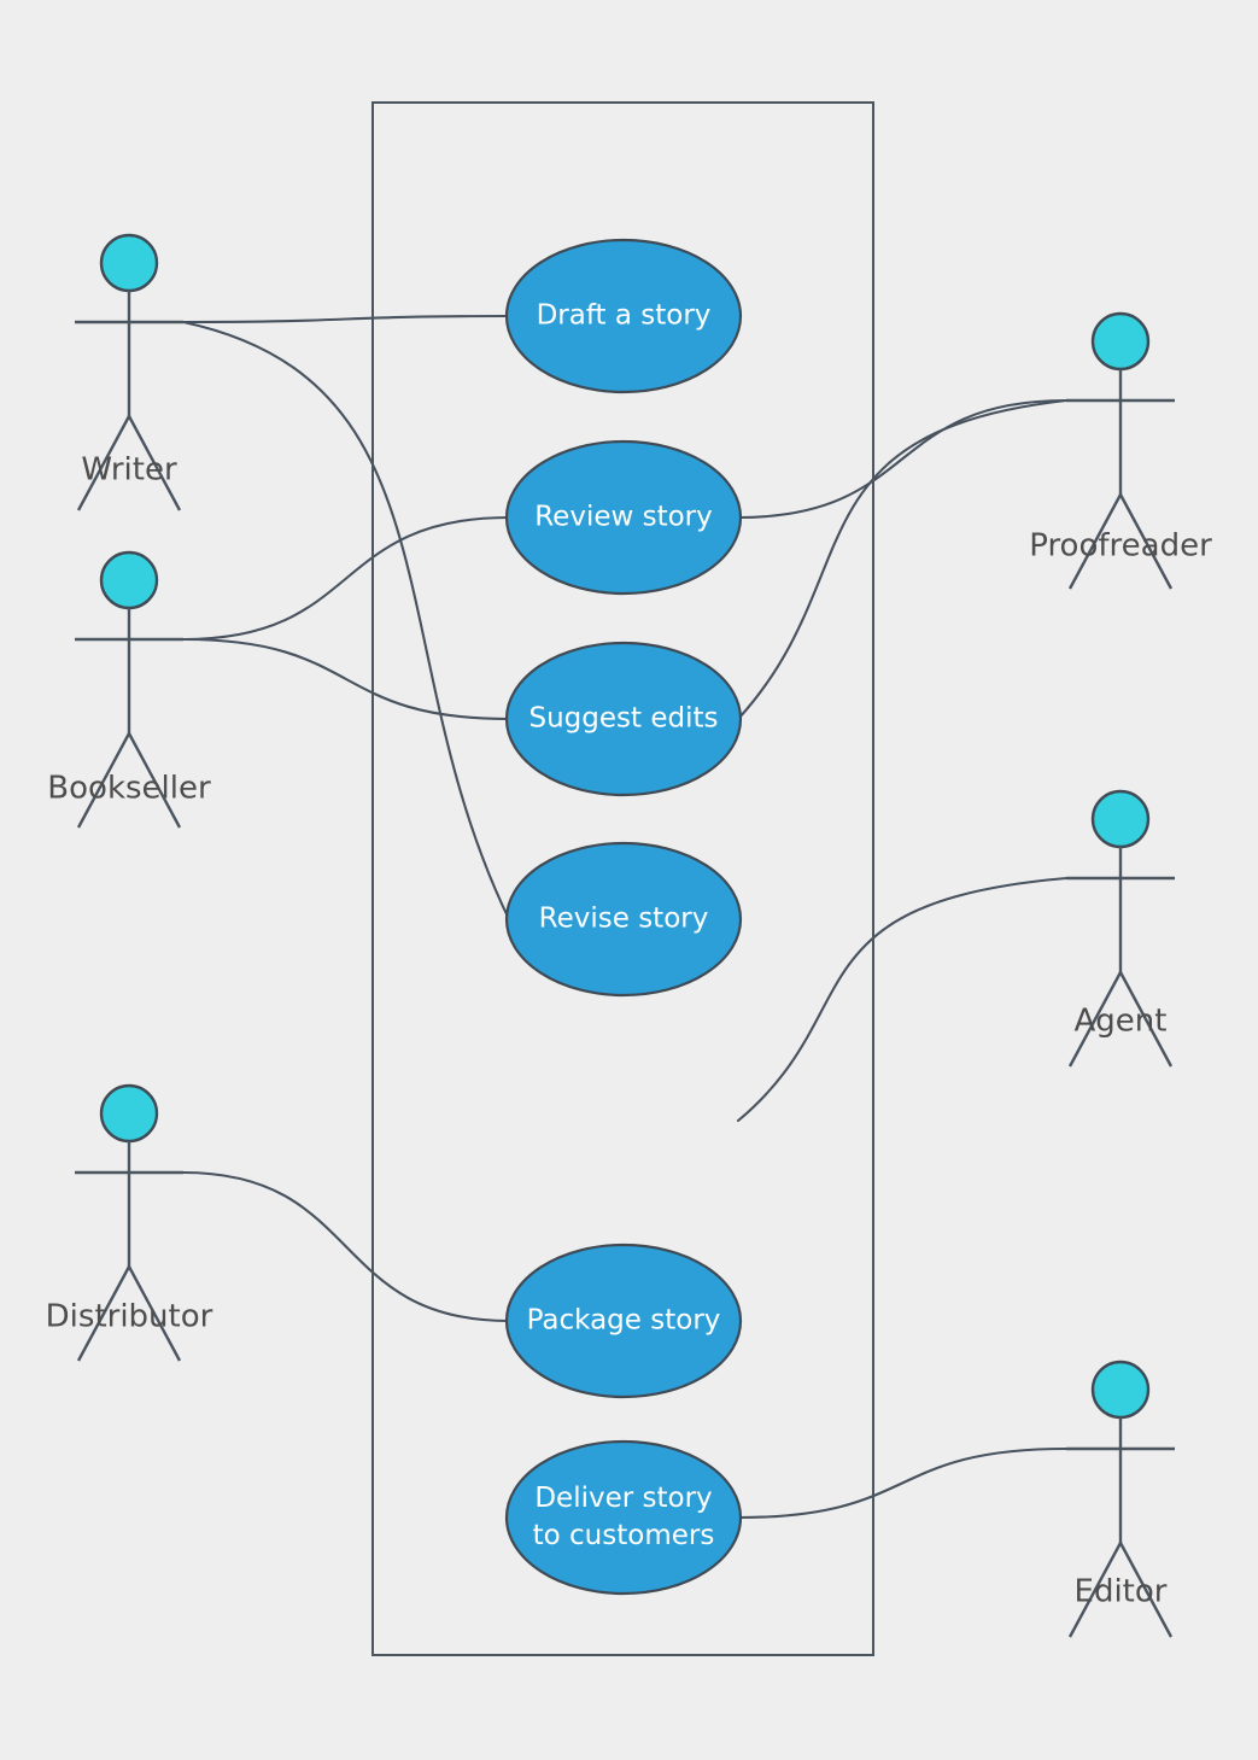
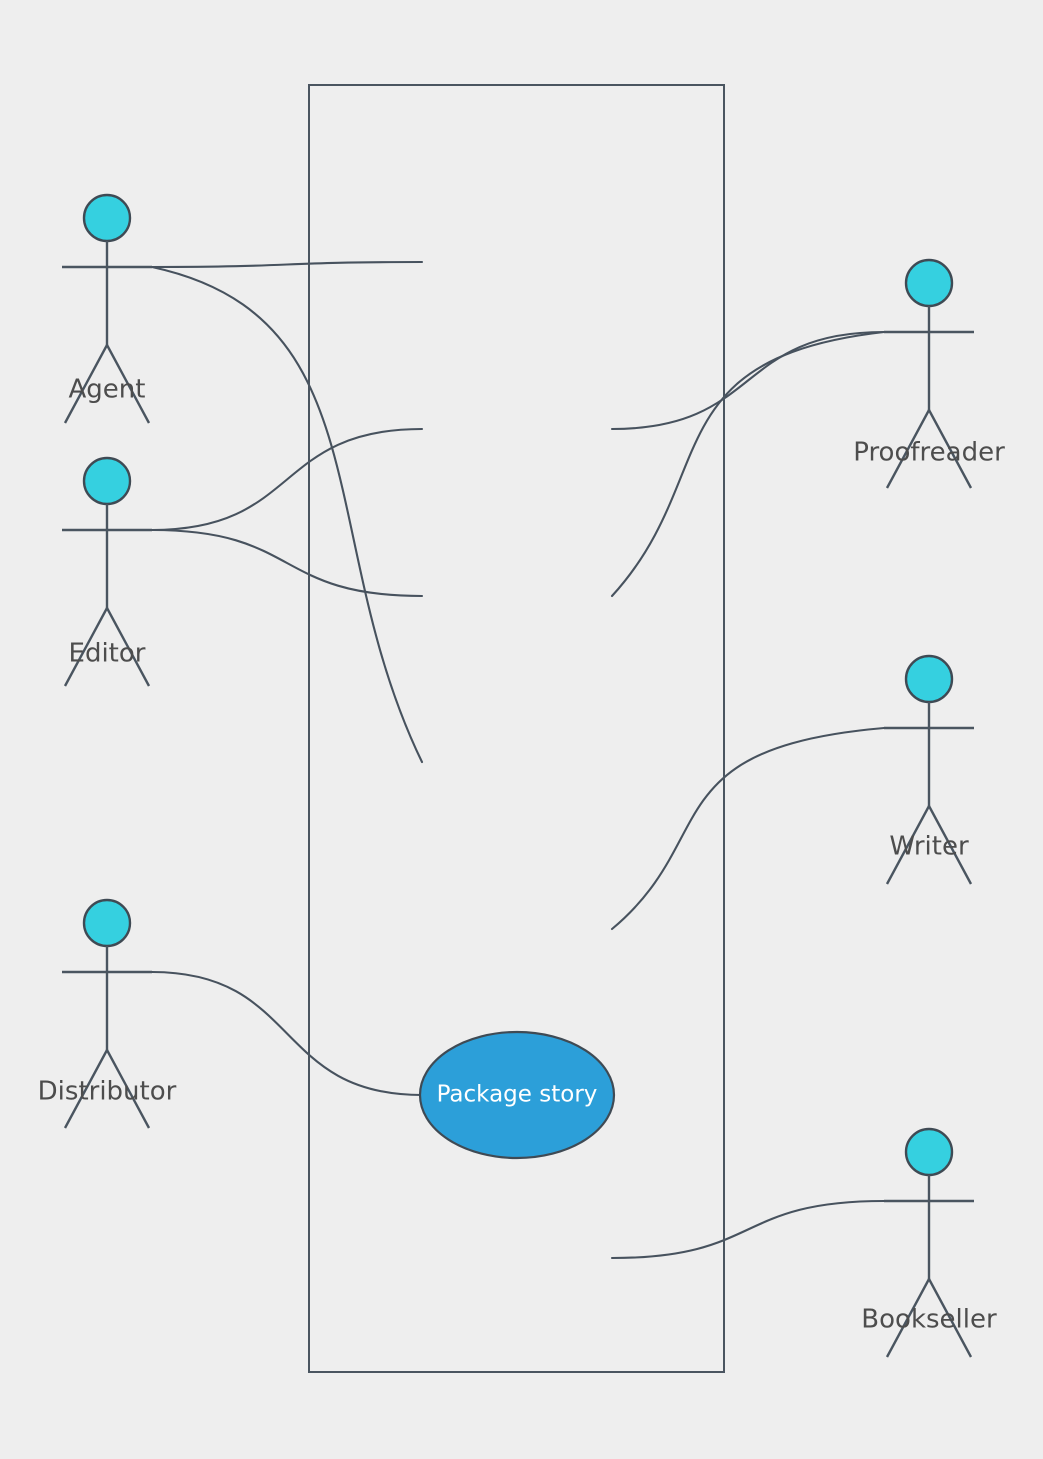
- Draft a story
- Review story
- Suggest edits
- Revise story
  Package story
- Deliver story
- to customers
- Writer
+ Agent
- Bookseller
+ Editor
  Distributor
  Proofreader
- Agent
+ Writer
- Editor
+ Bookseller
